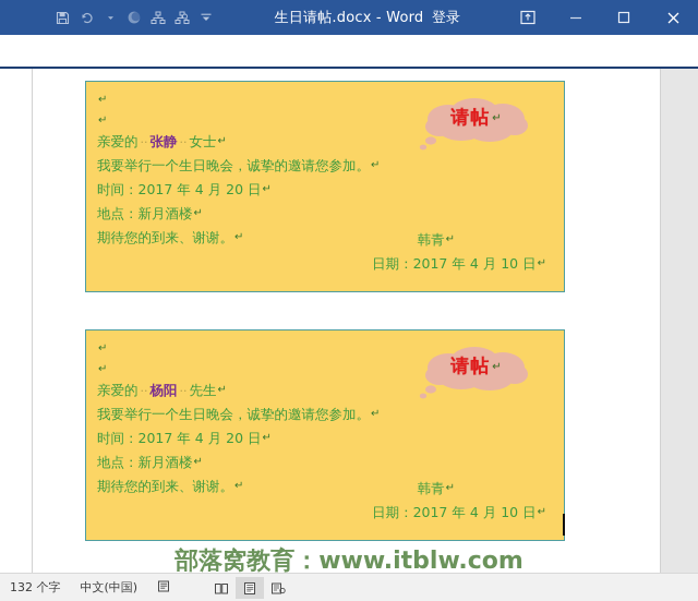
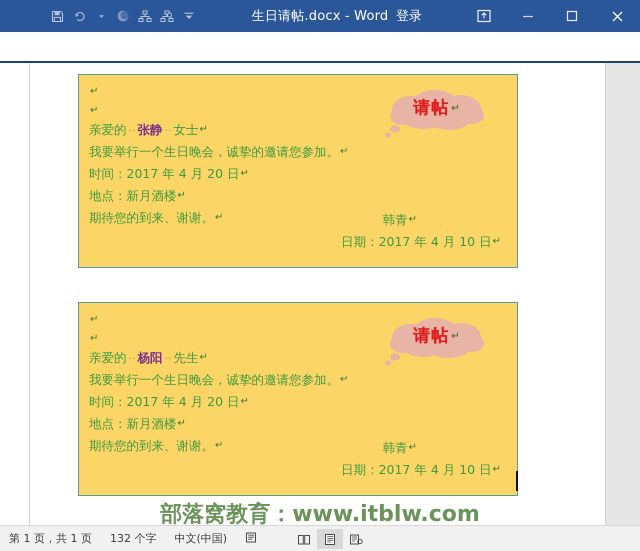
  生日请帖.docx - Word
  登录
  ↵
  ↵
  亲爱的 ·· 张静 ·· 女士↵
  我要举行一个生日晚会，诚挚的邀请您参加。↵
  时间：2017 年 4 月 20 日↵
  地点：新月酒楼↵
  期待您的到来、谢谢。↵
  韩青↵
  日期：2017 年 4 月 10 日↵
  请帖
  ↵
  ↵
  ↵
  亲爱的 ·· 杨阳 ·· 先生↵
  我要举行一个生日晚会，诚挚的邀请您参加。↵
  时间：2017 年 4 月 20 日↵
  地点：新月酒楼↵
  期待您的到来、谢谢。↵
  韩青↵
  日期：2017 年 4 月 10 日↵
  请帖
  ↵
  部落窝教育：www.itblw.com
+ 第 1 页，共 1 页
  132 个字
  中文(中国)
